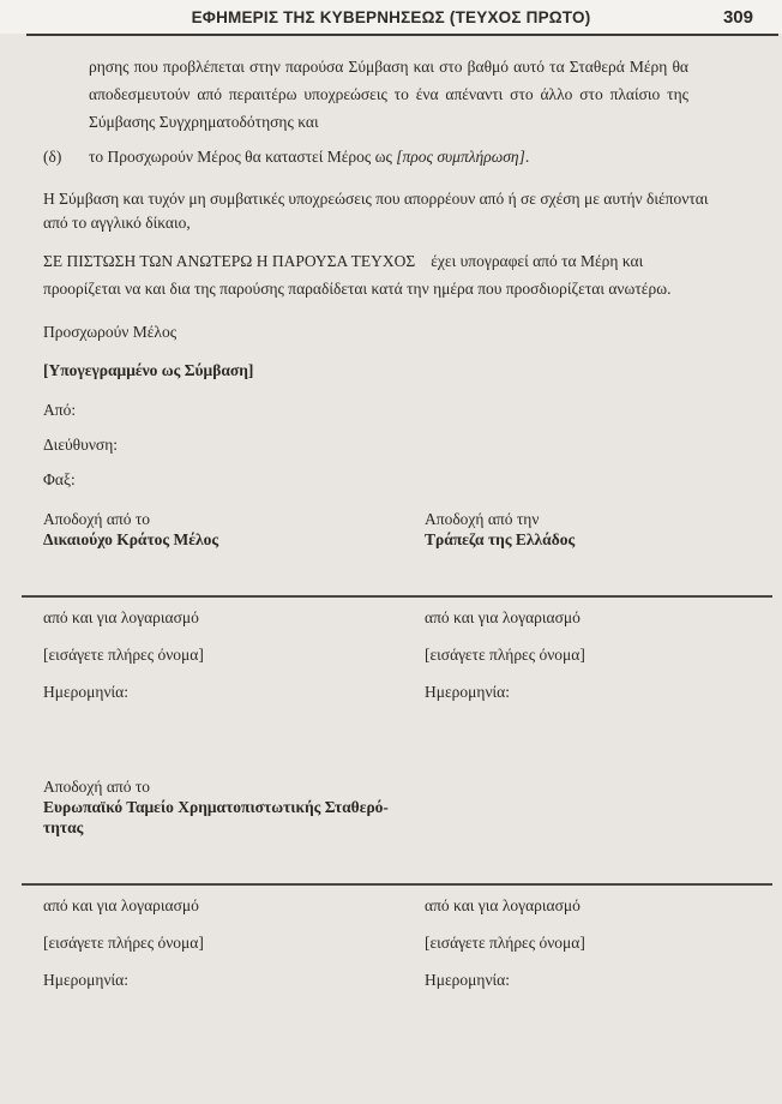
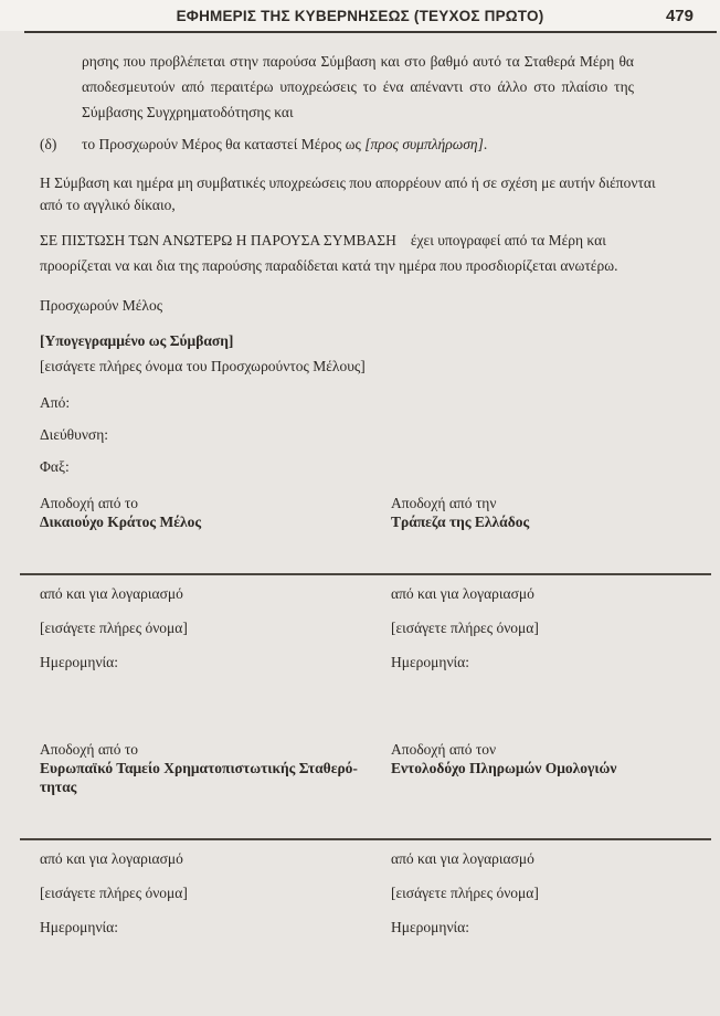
  ΕΦΗΜΕΡΙΣ ΤΗΣ ΚΥΒΕΡΝΗΣΕΩΣ (ΤΕΥΧΟΣ ΠΡΩΤΟ)
- 309
+ 479
  ρησης που προβλέπεται στην παρούσα Σύμβαση και στο βαθμό αυτό τα Σταθερά Μέρη θα αποδεσμευτούν από περαιτέρω υποχρεώσεις το ένα απέναντι στο άλλο στο πλαίσιο της Σύμβασης Συγχρηματοδότησης και
  (δ)
  το Προσχωρούν Μέρος θα καταστεί Μέρος ως [προς συμπλήρωση].
- Η Σύμβαση και τυχόν μη συμβατικές υποχρεώσεις που απορρέουν από ή σε σχέση με αυτήν διέπονται από το αγγλικό δίκαιο,
+ Η Σύμβαση και ημέρα μη συμβατικές υποχρεώσεις που απορρέουν από ή σε σχέση με αυτήν διέπονται από το αγγλικό δίκαιο,
- ΣΕ ΠΙΣΤΩΣΗ ΤΩΝ ΑΝΩΤΕΡΩ Η ΠΑΡΟΥΣΑ ΤΕΥΧΟΣ έχει υπογραφεί από τα Μέρη και προορίζεται να και δια της παρούσης παραδίδεται κατά την ημέρα που προσδιορίζεται ανωτέρω.
+ ΣΕ ΠΙΣΤΩΣΗ ΤΩΝ ΑΝΩΤΕΡΩ Η ΠΑΡΟΥΣΑ ΣΥΜΒΑΣΗ έχει υπογραφεί από τα Μέρη και προορίζεται να και δια της παρούσης παραδίδεται κατά την ημέρα που προσδιορίζεται ανωτέρω.
  Προσχωρούν Μέλος
  [Υπογεγραμμένο ως Σύμβαση]
+ [εισάγετε πλήρες όνομα του Προσχωρούντος Μέλους]
  Από:
  Διεύθυνση:
  Φαξ:
  Αποδοχή από το
  Δικαιούχο Κράτος Μέλος
  Αποδοχή από την
  Τράπεζα της Ελλάδος
  από και για λογαριασμό
  από και για λογαριασμό
  [εισάγετε πλήρες όνομα]
  [εισάγετε πλήρες όνομα]
  Ημερομηνία:
  Ημερομηνία:
  Αποδοχή από το
  Ευρωπαϊκό Ταμείο Χρηματοπιστωτικής Σταθερό-τητας
+ Αποδοχή από τον
+ Εντολοδόχο Πληρωμών Ομολογιών
  από και για λογαριασμό
  από και για λογαριασμό
  [εισάγετε πλήρες όνομα]
  [εισάγετε πλήρες όνομα]
  Ημερομηνία:
  Ημερομηνία:
